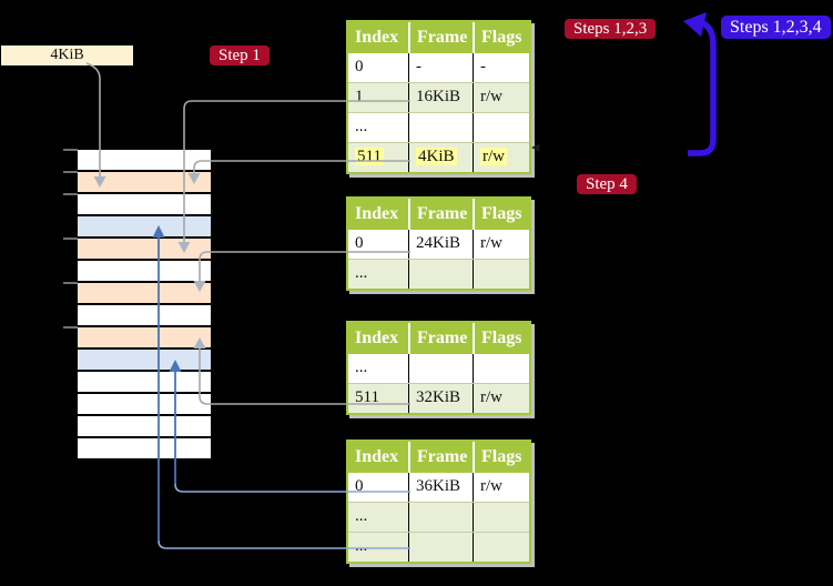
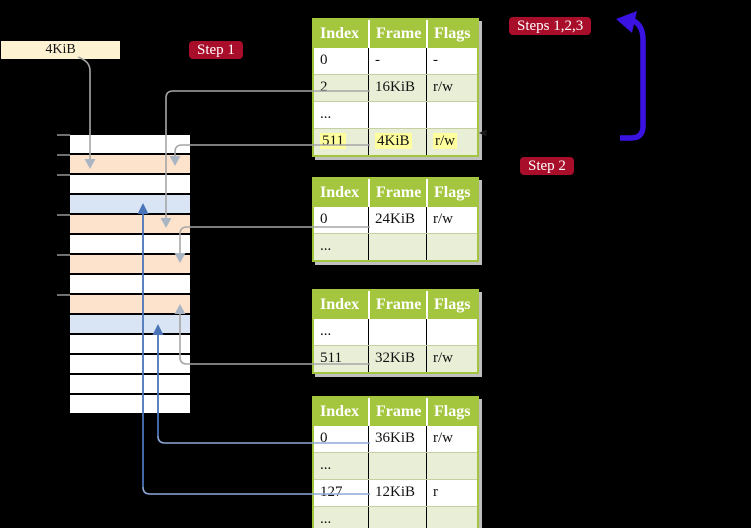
  4KiB
  Step 1
  Steps 1,2,3
- Steps 1,2,3,4
- Step 4
+ Step 2
  Index
  Frame
  Flags
  0
  -
  -
- 1
+ 2
  16KiB
  r/w
  ...
  511
  4KiB
  r/w
  Index
  Frame
  Flags
  0
  24KiB
  r/w
  ...
  Index
  Frame
  Flags
  ...
  511
  32KiB
  r/w
  Index
  Frame
  Flags
  0
  36KiB
  r/w
  ...
+ 127
+ 12KiB
+ r
  ...
